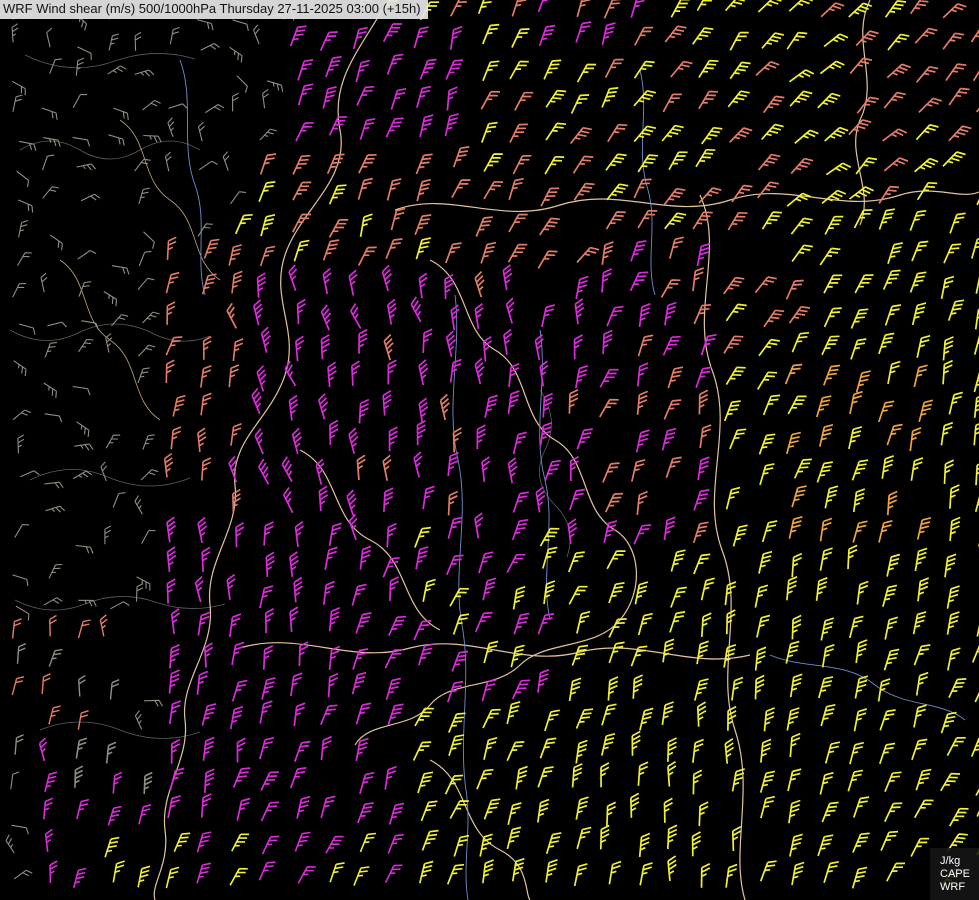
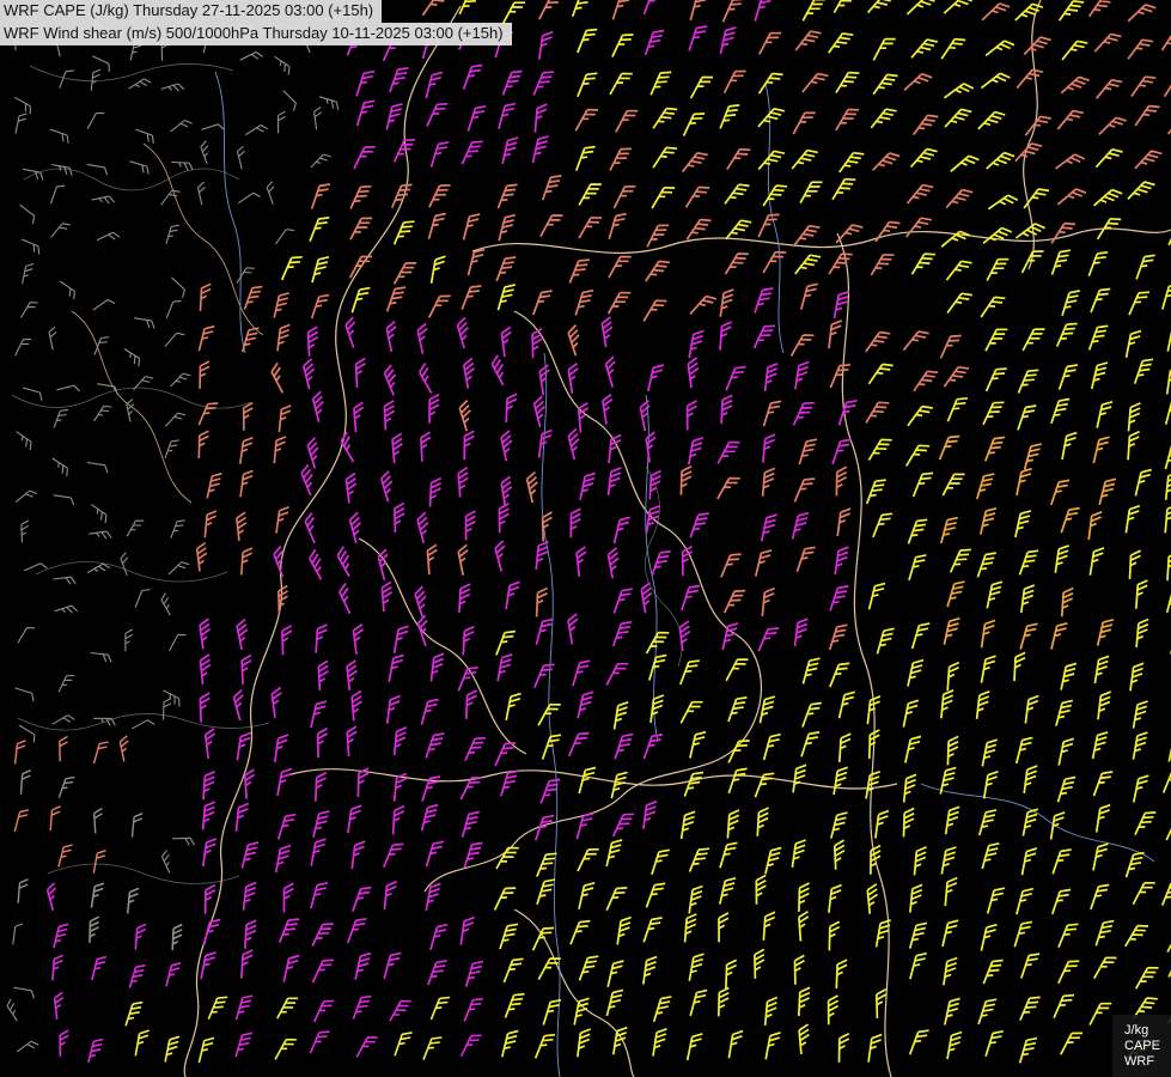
+ WRF CAPE (J/kg) Thursday 27-11-2025 03:00 (+15h)
- WRF Wind shear (m/s) 500/1000hPa Thursday 27-11-2025 03:00 (+15h)
+ WRF Wind shear (m/s) 500/1000hPa Thursday 10-11-2025 03:00 (+15h)
  J/kg
  CAPE
  WRF
